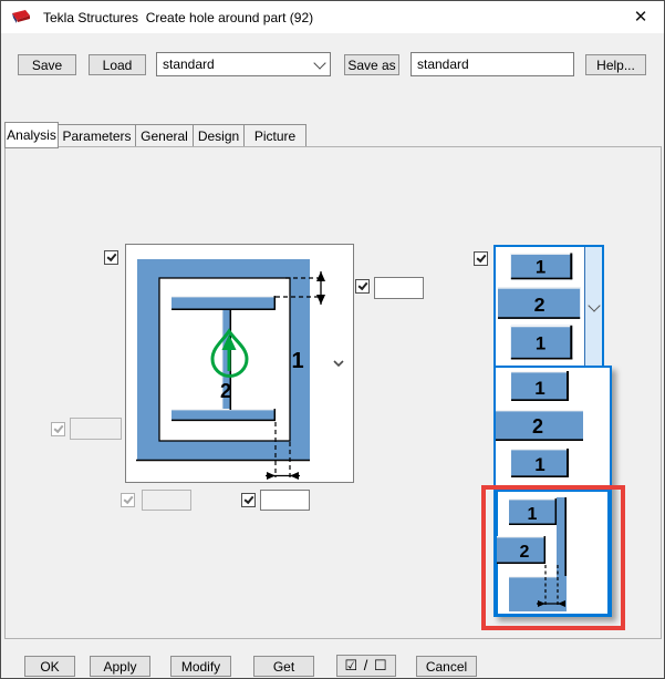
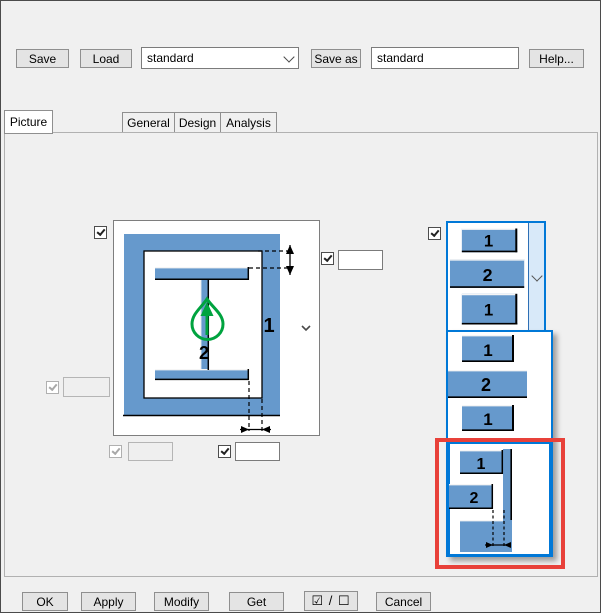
- Tekla Structures Create hole around part (92)
- ✕
  Save
  Load
  standard
  Save as
  standard
  Help...
- Analysis
+ Picture
- Parameters
  General
  Design
- Picture
+ Analysis
  1
  2
  1
  2
  1
  1
  2
  1
  1
  2
  OK
  Apply
  Modify
  Get
  ☑ / ☐
  Cancel
